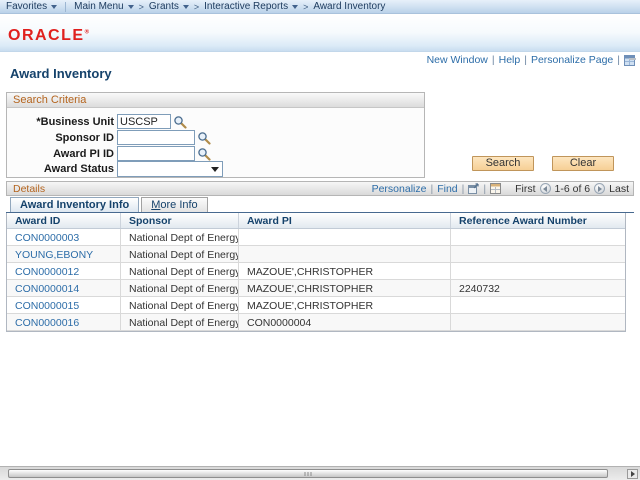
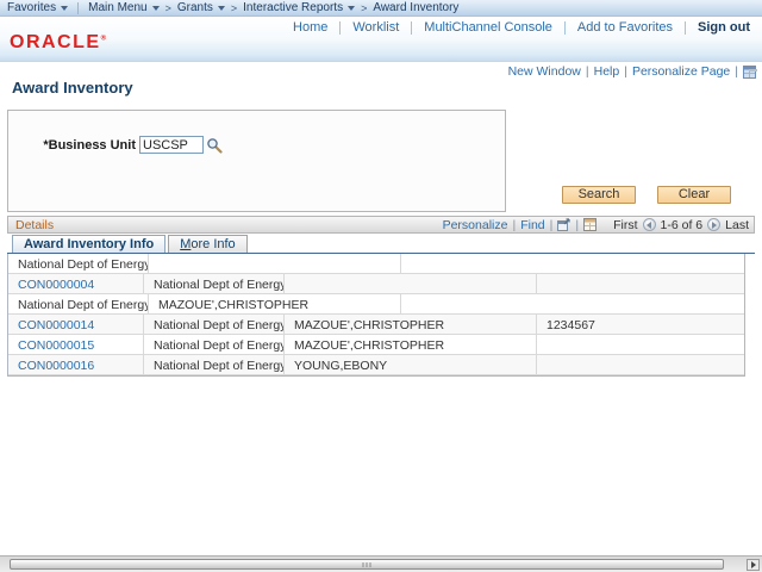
  Favorites
  Main Menu
  >
  Grants
  >
  Interactive Reports
  >
  Award Inventory
+ Home
+ Worklist
+ MultiChannel Console
+ Add to Favorites
+ Sign out
  ORACLE
  New Window
  |
  Help
  |
  Personalize Page
  |
  Award Inventory
- Search Criteria
  *Business Unit
  USCSP
- Sponsor ID
- Award PI ID
- Award Status
  Search
  Clear
  Details
  Personalize
  |
  Find
  |
  |
  First
  1-6 of 6
  Last
  Award Inventory Info
  More Info
- Award ID
- Sponsor
- Award PI
- Reference Award Number
- CON0000003
  National Dept of Energy
- YOUNG,EBONY
+ CON0000004
  National Dept of Energy
- CON0000012
  National Dept of Energy
  MAZOUE',CHRISTOPHER
  CON0000014
  National Dept of Energy
  MAZOUE',CHRISTOPHER
- 2240732
+ 1234567
  CON0000015
  National Dept of Energy
  MAZOUE',CHRISTOPHER
  CON0000016
  National Dept of Energy
- CON0000004
+ YOUNG,EBONY
